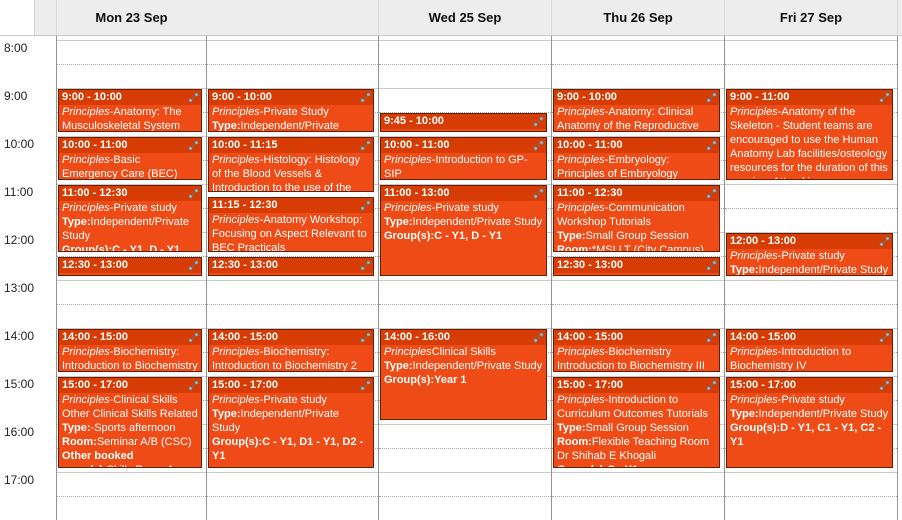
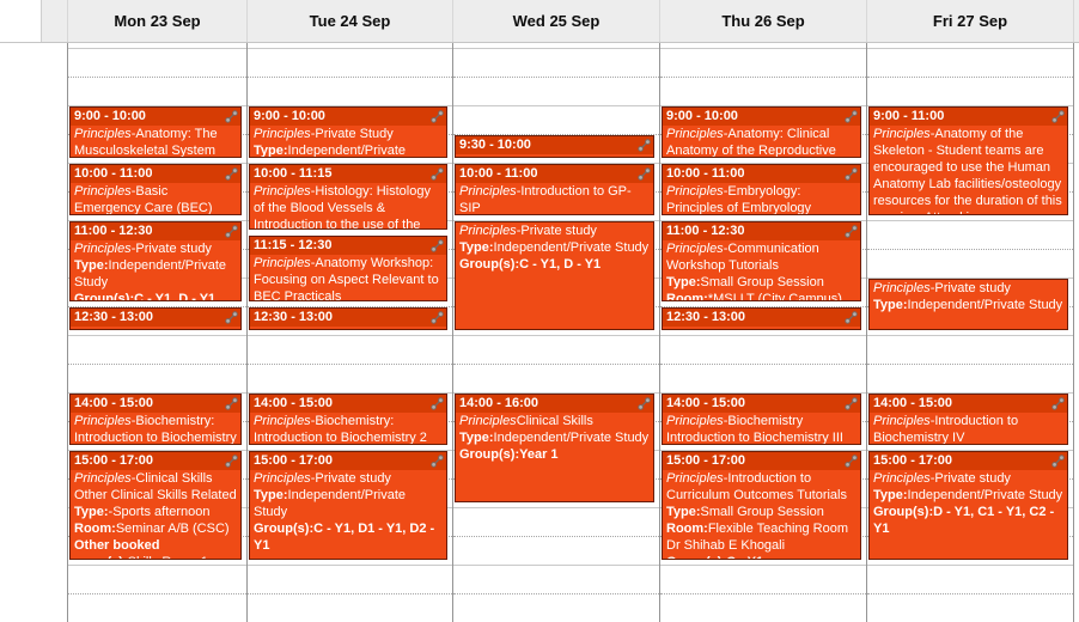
  Mon 23 Sep
+ Tue 24 Sep
  Wed 25 Sep
  Thu 26 Sep
  Fri 27 Sep
- 8:00
- 9:00
- 10:00
- 11:00
- 12:00
- 13:00
- 14:00
- 15:00
- 16:00
- 17:00
  9:00 - 10:00
  Principles-Anatomy: The Musculoskeletal System
  10:00 - 11:00
  Principles-Basic Emergency Care (BEC)
  11:00 - 12:30
  Principles-Private study
  Type:Independent/Private Study
  Group(s):C - Y1, D - Y1
  12:30 - 13:00
  14:00 - 15:00
  Principles-Biochemistry: Introduction to Biochemistry
  15:00 - 17:00
  Principles-Clinical Skills Other Clinical Skills Related
  Type:-Sports afternoon
  Room:Seminar A/B (CSC)
  9:00 - 10:00
  Principles-Private Study
  Type:Independent/Private
  10:00 - 11:15
  Principles-Histology: Histology of the Blood Vessels & Introduction to the use of the
  11:15 - 12:30
  Principles-Anatomy Workshop: Focusing on Aspect Relevant to BEC Practicals
  12:30 - 13:00
  14:00 - 15:00
  Principles-Biochemistry: Introduction to Biochemistry 2
  15:00 - 17:00
  Principles-Private study
  Type:Independent/Private Study
  Group(s):C - Y1, D1 - Y1, D2 - Y1
- 9:45 - 10:00
+ 9:30 - 10:00
  10:00 - 11:00
  Principles-Introduction to GP-SIP
- 11:00 - 13:00
  Principles-Private study
  Type:Independent/Private Study
  Group(s):C - Y1, D - Y1
  14:00 - 16:00
  PrinciplesClinical Skills
  Type:Independent/Private Study
  Group(s):Year 1
  9:00 - 10:00
  Principles-Anatomy: Clinical Anatomy of the Reproductive
  10:00 - 11:00
  Principles-Embryology: Principles of Embryology
  11:00 - 12:30
  Principles-Communication Workshop Tutorials
  Type:Small Group Session
  Room:*MSI LT (City Campus)
  12:30 - 13:00
  14:00 - 15:00
  Principles-Biochemistry Introduction to Biochemistry III
  15:00 - 17:00
  Principles-Introduction to Curriculum Outcomes Tutorials
  Type:Small Group Session
  Room:Flexible Teaching Room Dr Shihab E Khogali
  9:00 - 11:00
  Principles-Anatomy of the Skeleton - Student teams are encouraged to use the Human Anatomy Lab facilities/osteology resources for the duration of this
- 12:00 - 13:00
  Principles-Private study
  Type:Independent/Private Study
  14:00 - 15:00
  Principles-Introduction to Biochemistry IV
  15:00 - 17:00
  Principles-Private study
  Type:Independent/Private Study
  Group(s):D - Y1, C1 - Y1, C2 - Y1
